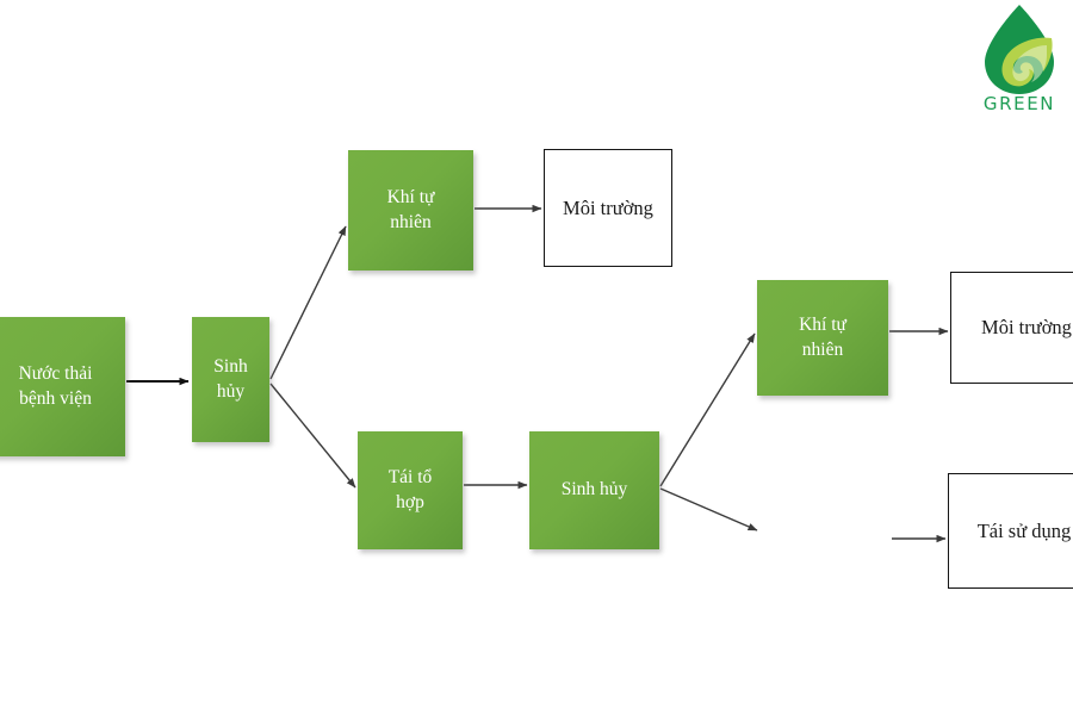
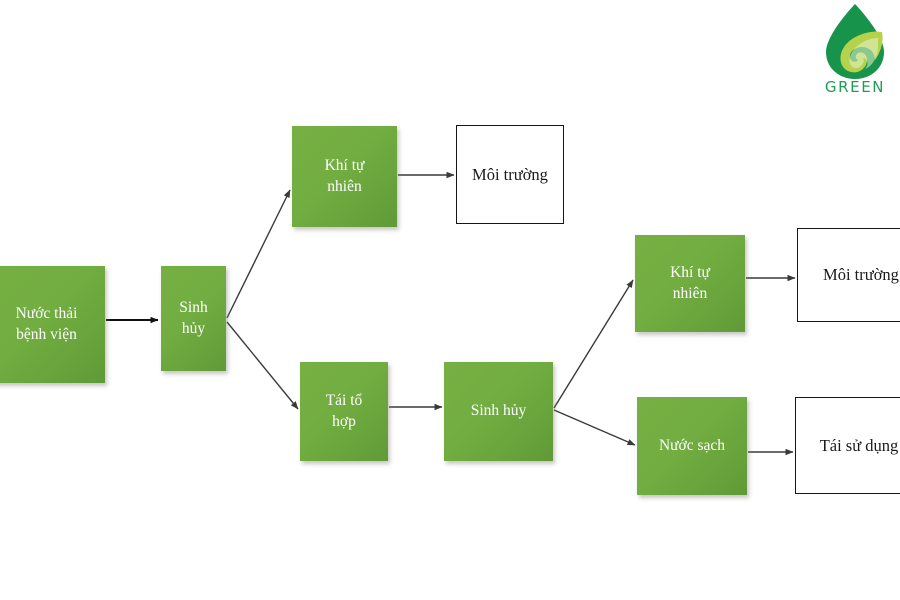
  Nước thải
  bệnh viện
  Sinh
  hủy
  Khí tự
  nhiên
  Môi trường
  Tái tổ
  hợp
  Sinh hủy
  Khí tự
  nhiên
  Môi trường
+ Nước sạch
  Tái sử dụng
  GREEN
